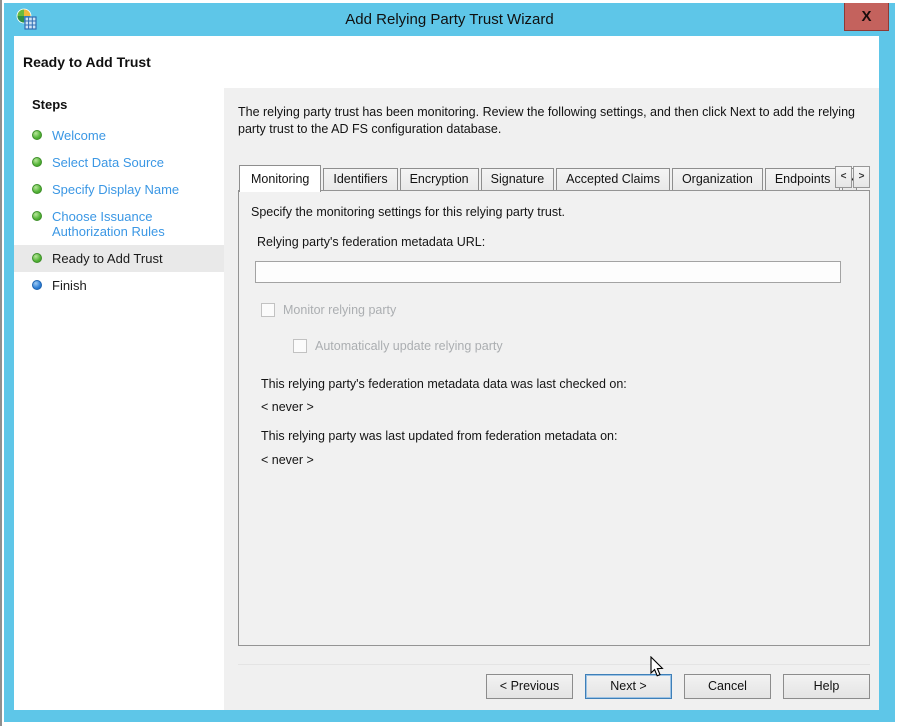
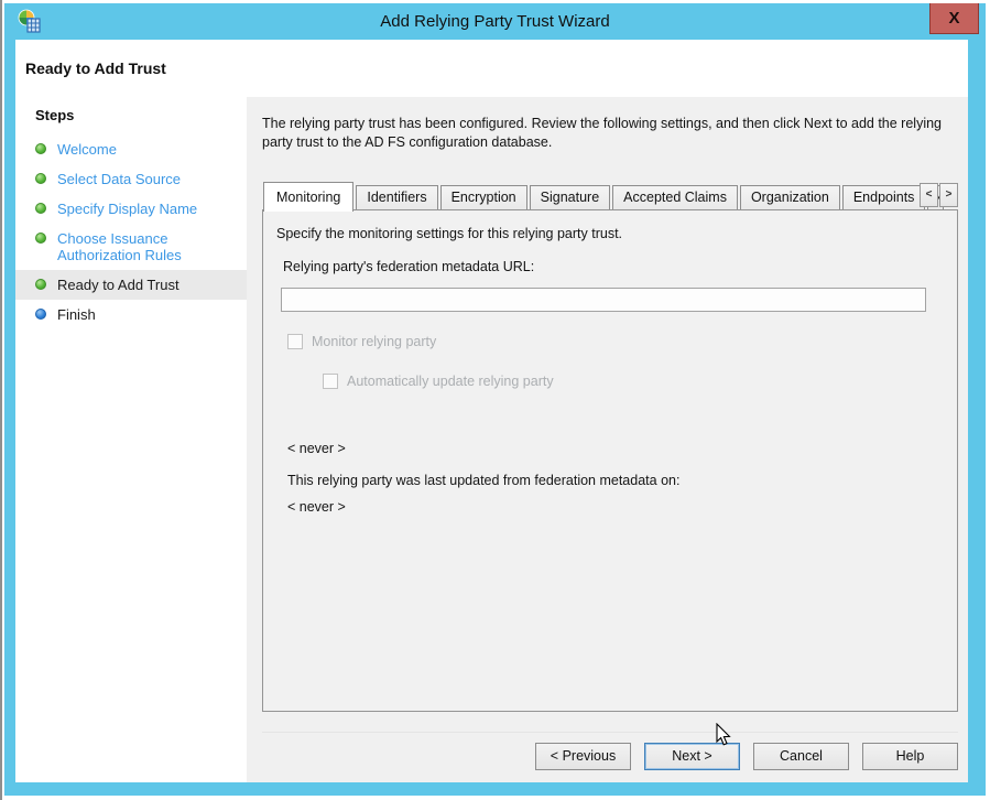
  Add Relying Party Trust Wizard
  X
  Ready to Add Trust
  Steps
  Welcome
  Select Data Source
  Specify Display Name
  Choose Issuance Authorization Rules
  Ready to Add Trust
  Finish
- The relying party trust has been monitoring. Review the following settings, and then click Next to add the relying party trust to the AD FS configuration database.
+ The relying party trust has been configured. Review the following settings, and then click Next to add the relying party trust to the AD FS configuration database.
  Monitoring
  Identifiers
  Encryption
  Signature
  Accepted Claims
  Organization
  Endpoints
  <
  >
  Specify the monitoring settings for this relying party trust.
  Relying party's federation metadata URL:
  Monitor relying party
  Automatically update relying party
- This relying party's federation metadata data was last checked on:
  < never >
  This relying party was last updated from federation metadata on:
  < never >
  < Previous
  Next >
  Cancel
  Help
